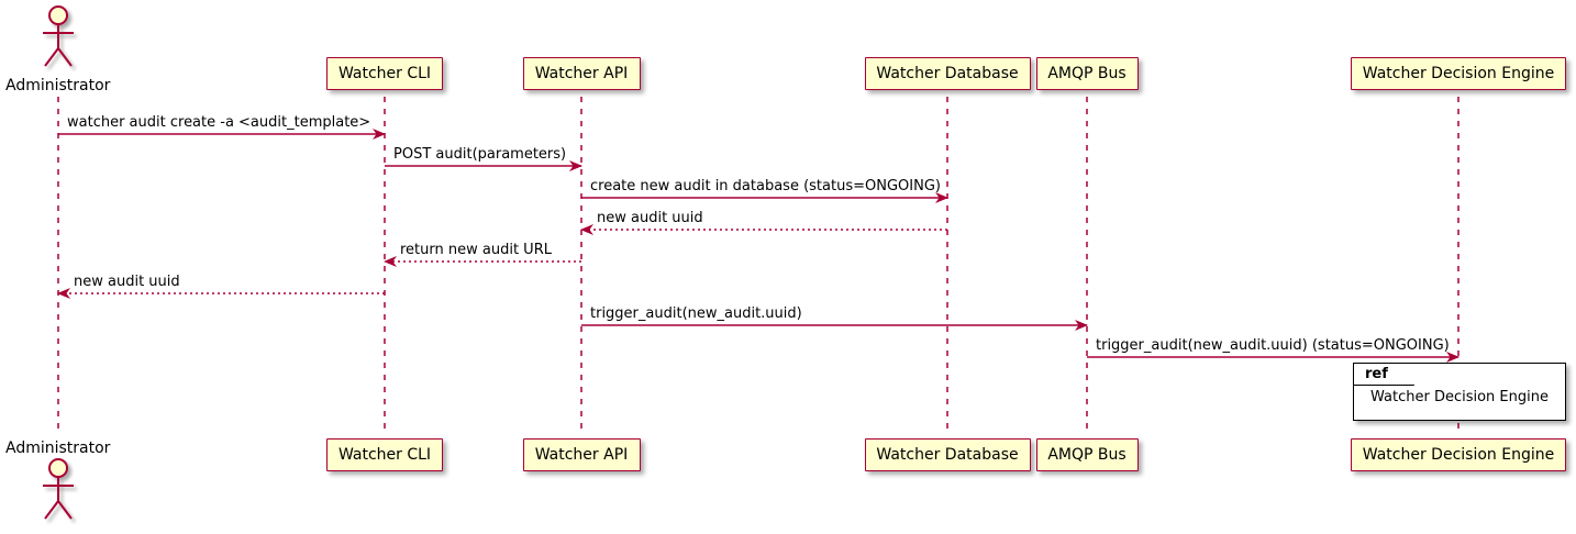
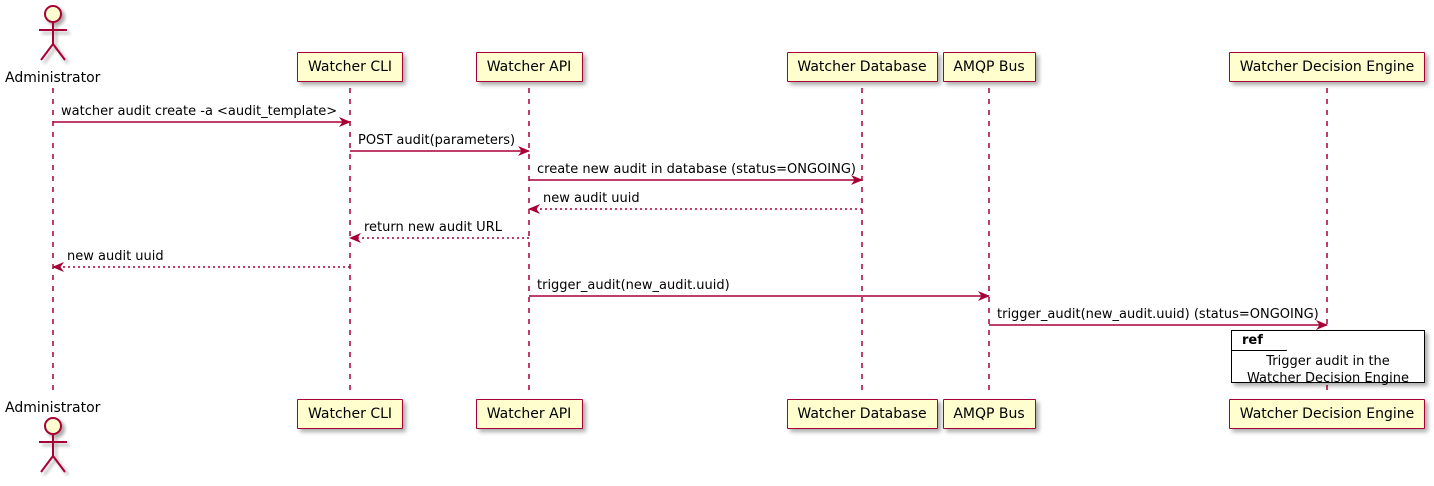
  Administrator
  Administrator
  Watcher CLI
  Watcher CLI
  Watcher API
  Watcher API
  Watcher Database
  Watcher Database
  AMQP Bus
  AMQP Bus
  Watcher Decision Engine
  Watcher Decision Engine
  watcher audit create -a <audit_template>
  POST audit(parameters)
  create new audit in database (status=ONGOING)
  new audit uuid
  return new audit URL
  new audit uuid
  trigger_audit(new_audit.uuid)
  trigger_audit(new_audit.uuid) (status=ONGOING)
  ref
+ Trigger audit in the
  Watcher Decision Engine
